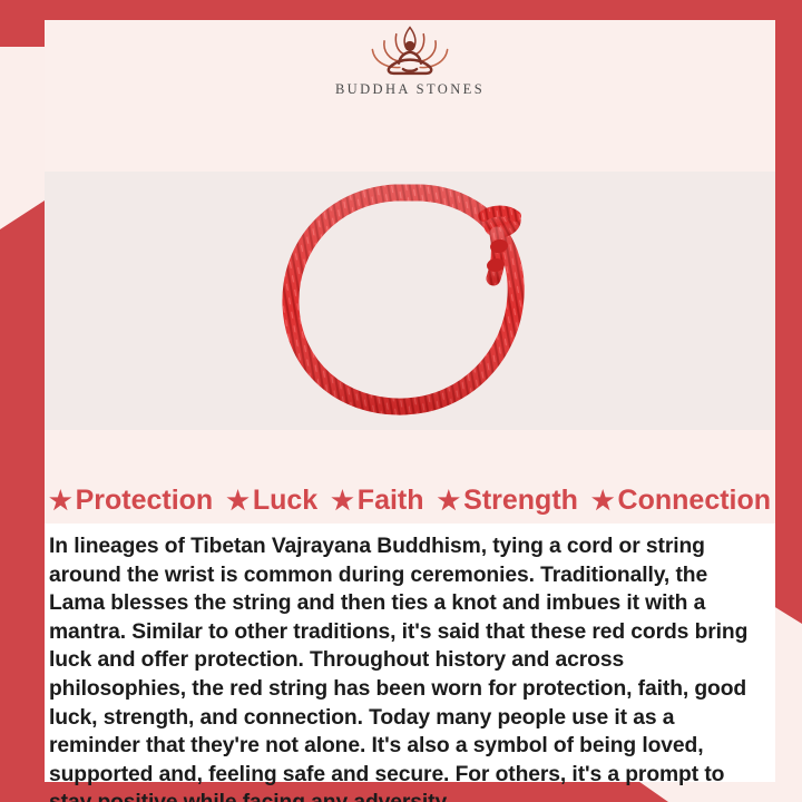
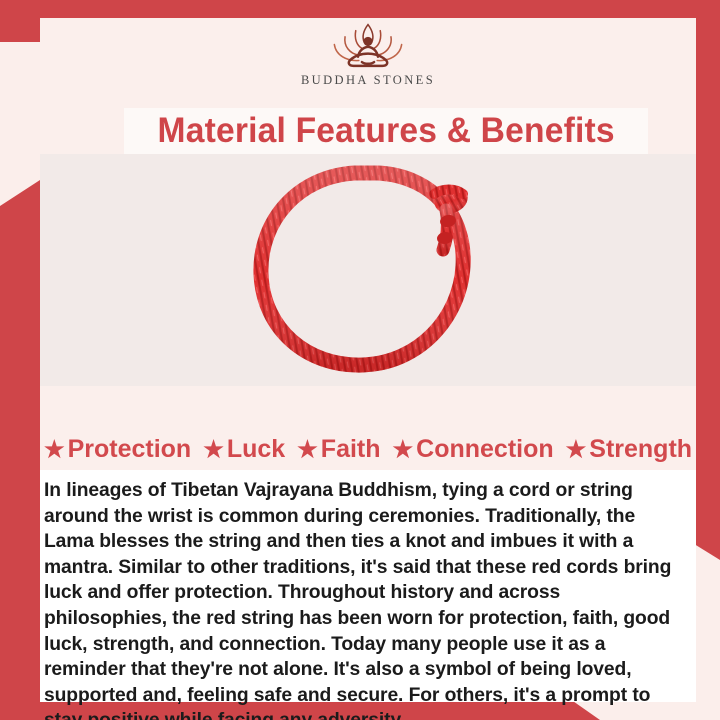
  BUDDHA STONES
+ Material Features & Benefits
  ★
  Protection
  ★
  Luck
  ★
  Faith
  ★
- Strength
+ Connection
  ★
- Connection
+ Strength
  In lineages of Tibetan Vajrayana Buddhism, tying a cord or string around the wrist is common during ceremonies. Traditionally, the Lama blesses the string and then ties a knot and imbues it with a mantra. Similar to other traditions, it's said that these red cords bring luck and offer protection. Throughout history and across philosophies, the red string has been worn for protection, faith, good luck, strength, and connection. Today many people use it as a reminder that they're not alone. It's also a symbol of being loved, supported and, feeling safe and secure. For others, it's a prompt to
